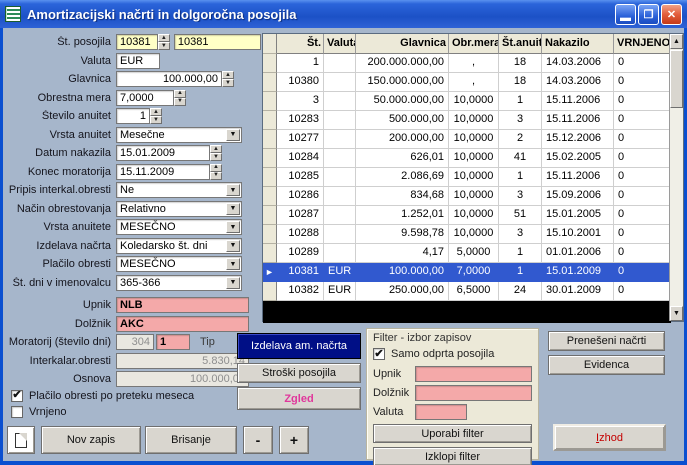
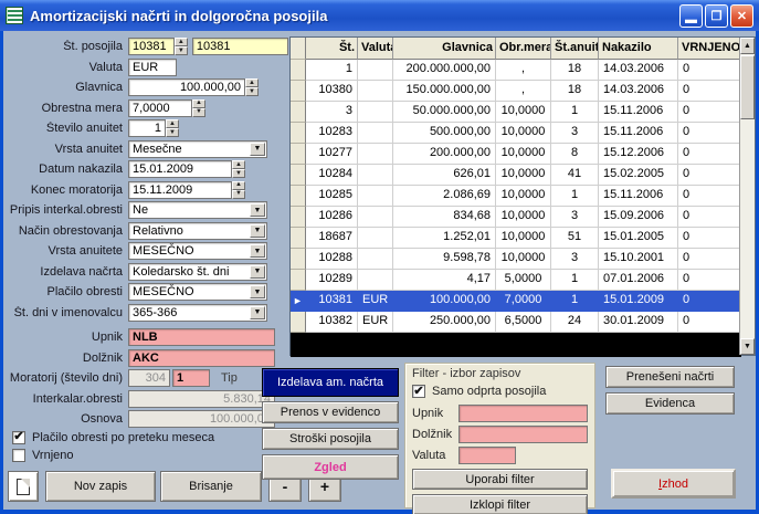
  Amortizacijski načrti in dolgoročna posojila
  ▬
  ❐
  ✕
  Št. posojila
  10381
  10381
  Valuta
  EUR
  Glavnica
  100.000,00
  Obrestna mera
  7,0000
  Število anuitet
  1
  Vrsta anuitet
  Mesečne
  Datum nakazila
  15.01.2009
  Konec moratorija
  15.11.2009
  Pripis interkal.obresti
  Ne
  Način obrestovanja
  Relativno
  Vrsta anuitete
  MESEČNO
  Izdelava načrta
  Koledarsko št. dni
  Plačilo obresti
  MESEČNO
  Št. dni v imenovalcu
  365-366
  Upnik
  NLB
  Dolžnik
  AKC
  Moratorij (število dni)
  304
  1
  Tip
  Interkalar.obresti
  5.830,14
  Osnova
  100.000,0
  Plačilo obresti po preteku meseca
  Vrnjeno
  Nov zapis
  Brisanje
  -
  +
  Št.
  Valut
  Glavnica
  Obr.mera
  Št.anuit
  Nakazilo
  VRNJENO
  1
  200.000.000,00
  ,
  18
  14.03.2006
  0
  10380
  150.000.000,00
  ,
  18
  14.03.2006
  0
  3
  50.000.000,00
  10,0000
  1
  15.11.2006
  0
  10283
  500.000,00
  10,0000
  3
  15.11.2006
  0
  10277
  200.000,00
  10,0000
- 2
+ 8
  15.12.2006
  0
  10284
  626,01
  10,0000
  41
  15.02.2005
  0
  10285
  2.086,69
  10,0000
  1
  15.11.2006
  0
  10286
  834,68
  10,0000
  3
  15.09.2006
  0
- 10287
+ 18687
  1.252,01
  10,0000
  51
  15.01.2005
  0
  10288
  9.598,78
  10,0000
  3
  15.10.2001
  0
  10289
  4,17
  5,0000
  1
- 01.01.2006
+ 07.01.2006
  0
  ►
  10381
  EUR
  100.000,00
  7,0000
  1
  15.01.2009
  0
  10382
  EUR
  250.000,00
  6,5000
  24
  30.01.2009
  0
  Izdelava am. načrta
+ Prenos v evidenco
  Stroški posojila
  Zgled
  Filter - izbor zapisov
  Samo odprta posojila
  Upnik
  Dolžnik
  Valuta
  Uporabi filter
  Izklopi filter
  Prenešeni načrti
  Evidenca
  Izhod
